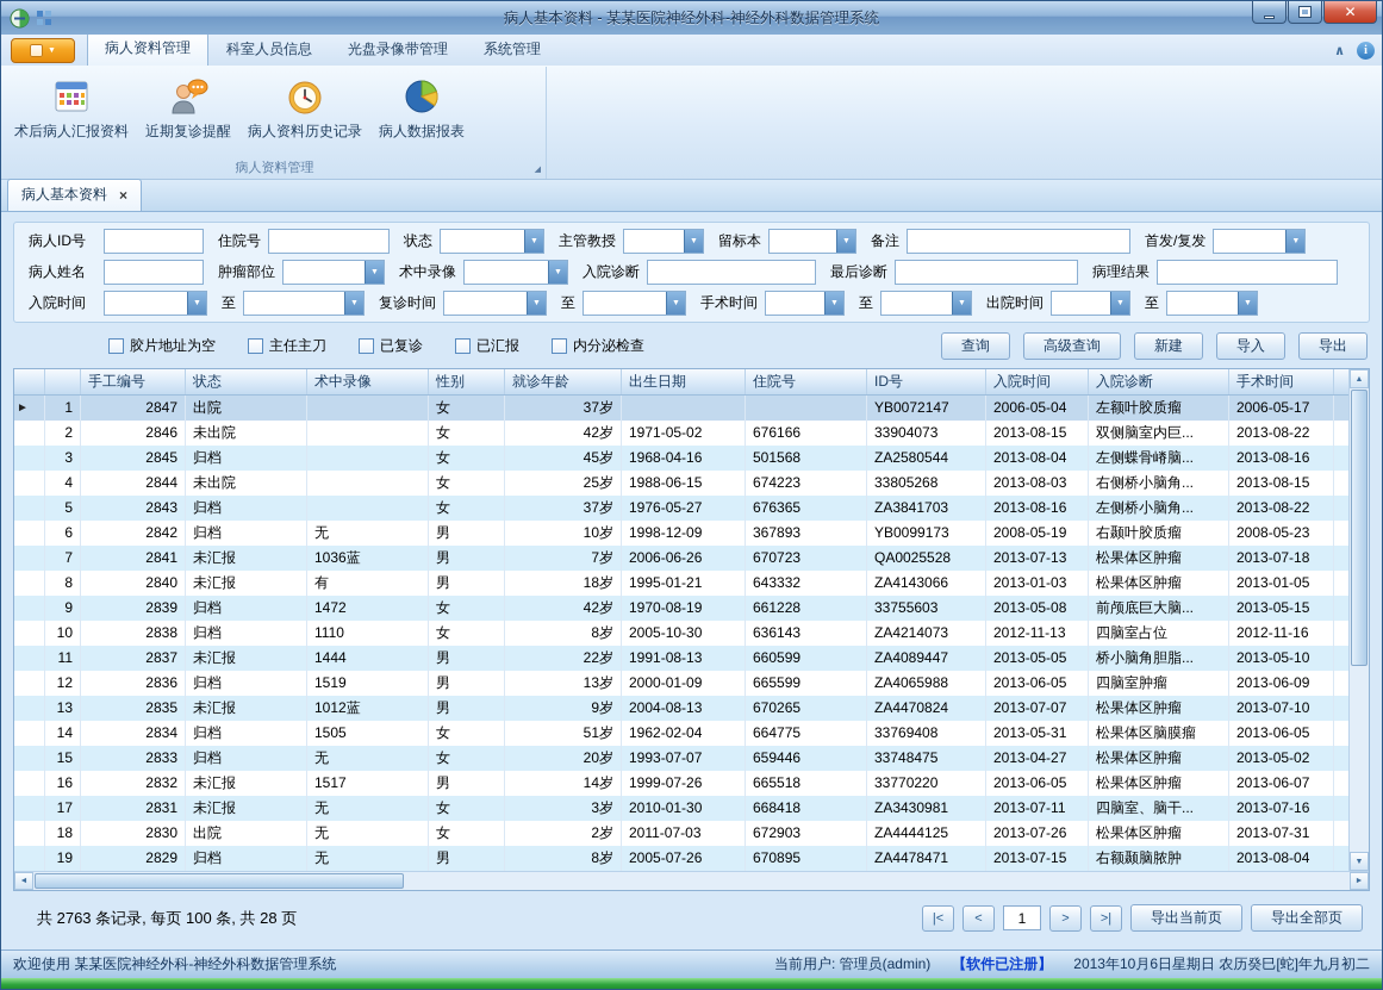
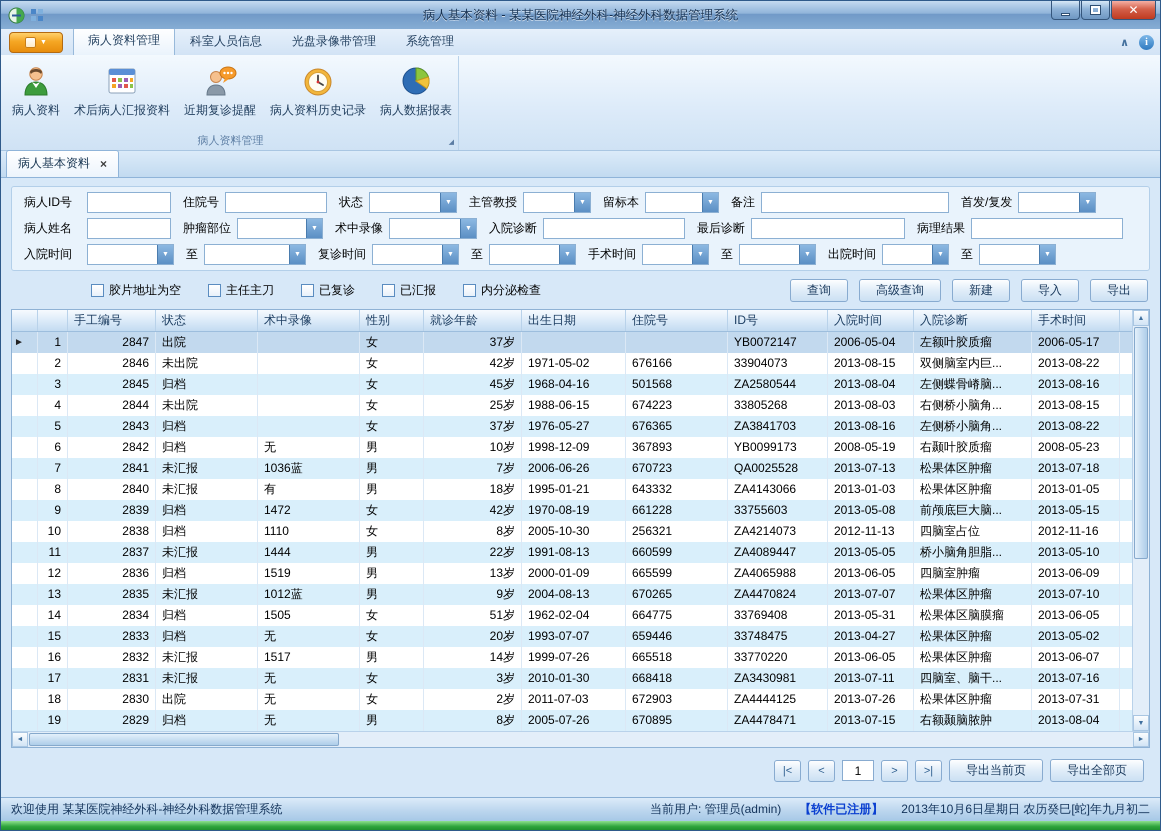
  病人基本资料 - 某某医院神经外科-神经外科数据管理系统
  ✕
  病人资料管理
  科室人员信息
  光盘录像带管理
  系统管理
  ∧
  i
+ 病人资料
  术后病人汇报资料
  近期复诊提醒
  病人资料历史记录
  病人数据报表
  病人资料管理
  病人基本资料
  ×
  病人ID号
  住院号
  状态
  主管教授
  留标本
  备注
  首发/复发
  病人姓名
  肿瘤部位
  术中录像
  入院诊断
  最后诊断
  病理结果
  入院时间
  至
  复诊时间
  至
  手术时间
  至
  出院时间
  至
  胶片地址为空
  主任主刀
  已复诊
  已汇报
  内分泌检查
  查询
  高级查询
  新建
  导入
  导出
  手工编号
  状态
  术中录像
  性别
  就诊年龄
  出生日期
  住院号
  ID号
  入院时间
  入院诊断
  手术时间
  ►
  1
  2847
  出院
  女
  37岁
  YB0072147
  2006-05-04
  左额叶胶质瘤
  2006-05-17
  2
  2846
  未出院
  女
  42岁
  1971-05-02
  676166
  33904073
  2013-08-15
  双侧脑室内巨...
  2013-08-22
  3
  2845
  归档
  女
  45岁
  1968-04-16
  501568
  ZA2580544
  2013-08-04
  左侧蝶骨嵴脑...
  2013-08-16
  4
  2844
  未出院
  女
  25岁
  1988-06-15
  674223
  33805268
  2013-08-03
  右侧桥小脑角...
  2013-08-15
  5
  2843
  归档
  女
  37岁
  1976-05-27
  676365
  ZA3841703
  2013-08-16
  左侧桥小脑角...
  2013-08-22
  6
  2842
  归档
  无
  男
  10岁
  1998-12-09
  367893
  YB0099173
  2008-05-19
  右颞叶胶质瘤
  2008-05-23
  7
  2841
  未汇报
  1036蓝
  男
  7岁
  2006-06-26
  670723
  QA0025528
  2013-07-13
  松果体区肿瘤
  2013-07-18
  8
  2840
  未汇报
  有
  男
  18岁
  1995-01-21
  643332
  ZA4143066
  2013-01-03
  松果体区肿瘤
  2013-01-05
  9
  2839
  归档
  1472
  女
  42岁
  1970-08-19
  661228
  33755603
  2013-05-08
  前颅底巨大脑...
  2013-05-15
  10
  2838
  归档
  1110
  女
  8岁
  2005-10-30
- 636143
+ 256321
  ZA4214073
  2012-11-13
  四脑室占位
  2012-11-16
  11
  2837
  未汇报
  1444
  男
  22岁
  1991-08-13
  660599
  ZA4089447
  2013-05-05
  桥小脑角胆脂...
  2013-05-10
  12
  2836
  归档
  1519
  男
  13岁
  2000-01-09
  665599
  ZA4065988
  2013-06-05
  四脑室肿瘤
  2013-06-09
  13
  2835
  未汇报
  1012蓝
  男
  9岁
  2004-08-13
  670265
  ZA4470824
  2013-07-07
  松果体区肿瘤
  2013-07-10
  14
  2834
  归档
  1505
  女
  51岁
  1962-02-04
  664775
  33769408
  2013-05-31
  松果体区脑膜瘤
  2013-06-05
  15
  2833
  归档
  无
  女
  20岁
  1993-07-07
  659446
  33748475
  2013-04-27
  松果体区肿瘤
  2013-05-02
  16
  2832
  未汇报
  1517
  男
  14岁
  1999-07-26
  665518
  33770220
  2013-06-05
  松果体区肿瘤
  2013-06-07
  17
  2831
  未汇报
  无
  女
  3岁
  2010-01-30
  668418
  ZA3430981
  2013-07-11
  四脑室、脑干...
  2013-07-16
  18
  2830
  出院
  无
  女
  2岁
  2011-07-03
  672903
  ZA4444125
  2013-07-26
  松果体区肿瘤
  2013-07-31
  19
  2829
  归档
  无
  男
  8岁
  2005-07-26
  670895
  ZA4478471
  2013-07-15
  右额颞脑脓肿
  2013-08-04
- 共 2763 条记录, 每页 100 条, 共 28 页
  |<
  <
  1
  >
  >|
  导出当前页
  导出全部页
  欢迎使用 某某医院神经外科-神经外科数据管理系统
  当前用户: 管理员(admin)
  【软件已注册】
  2013年10月6日星期日 农历癸巳[蛇]年九月初二
